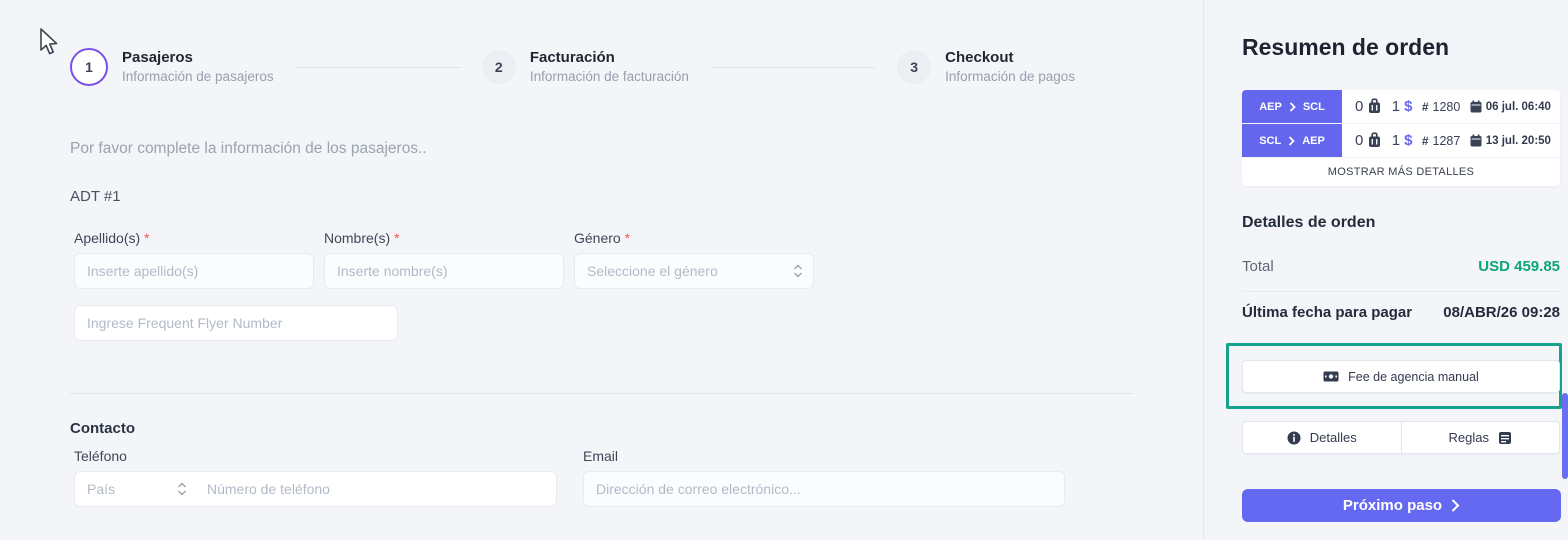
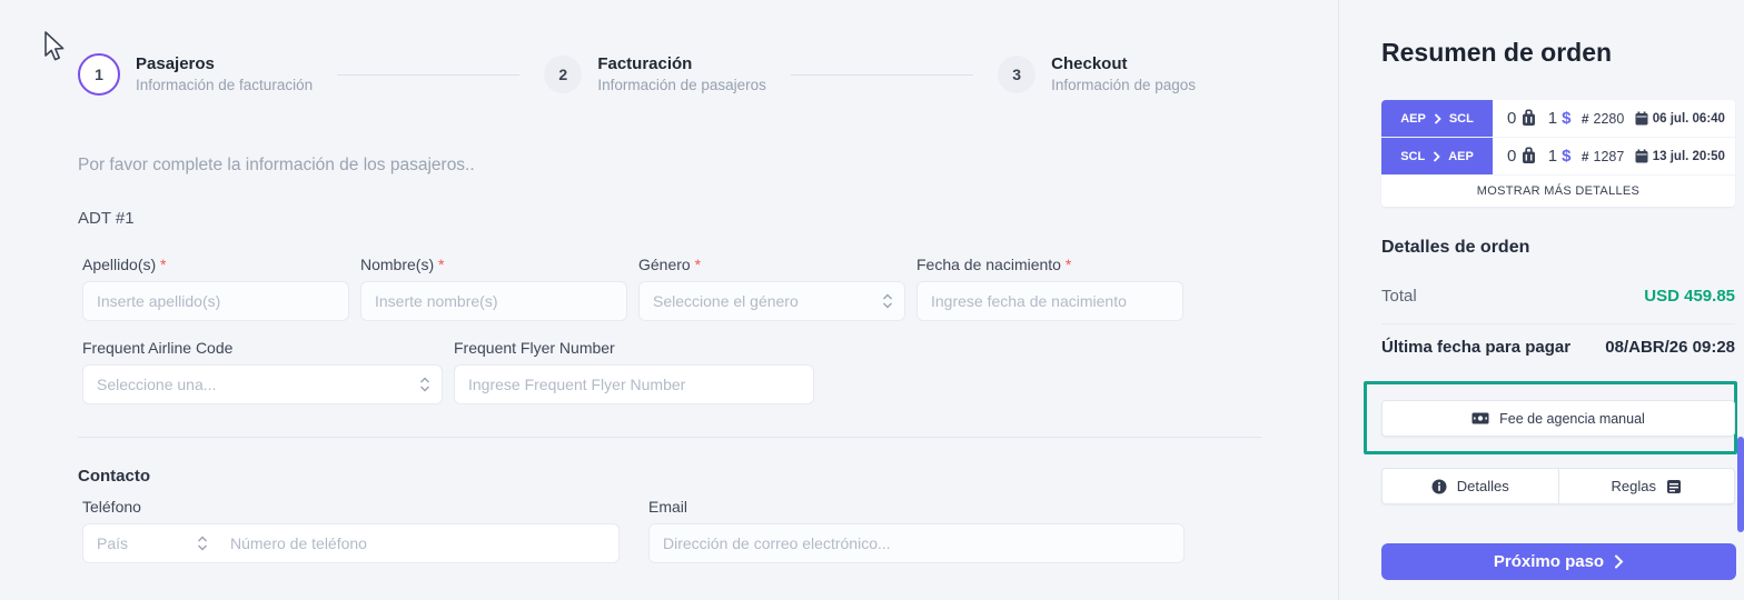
  1
  Pasajeros
- Información de pasajeros
+ Información de facturación
  2
  Facturación
- Información de facturación
+ Información de pasajeros
  3
  Checkout
  Información de pagos
  Por favor complete la información de los pasajeros..
  ADT #1
  Apellido(s) *
  Inserte apellido(s)
  Nombre(s) *
  Inserte nombre(s)
  Género *
  Seleccione el género
+ Fecha de nacimiento *
+ Ingrese fecha de nacimiento
+ Frequent Airline Code
+ Seleccione una...
+ Frequent Flyer Number
  Ingrese Frequent Flyer Number
  Contacto
  Teléfono
  País
  Número de teléfono
  Email
  Dirección de correo electrónico...
  Resumen de orden
  AEP
  SCL
  0
  1
  $
  #
- 1280
+ 2280
  06 jul. 06:40
  SCL
  AEP
  0
  1
  $
  #
  1287
  13 jul. 20:50
  MOSTRAR MÁS DETALLES
  Detalles de orden
  Total
  USD 459.85
  Última fecha para pagar
  08/ABR/26 09:28
  Fee de agencia manual
  Detalles
  Reglas
  Próximo paso
